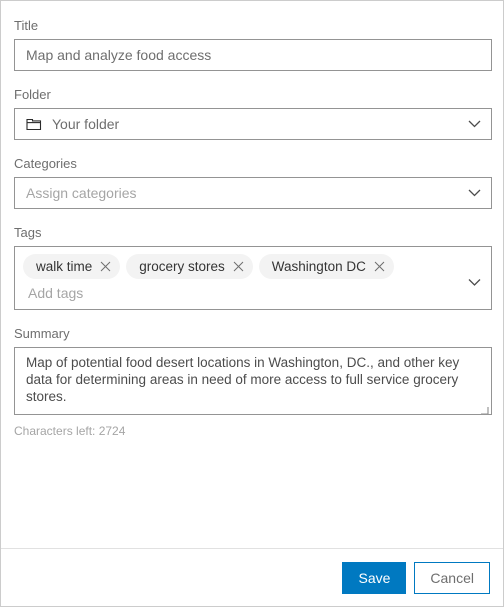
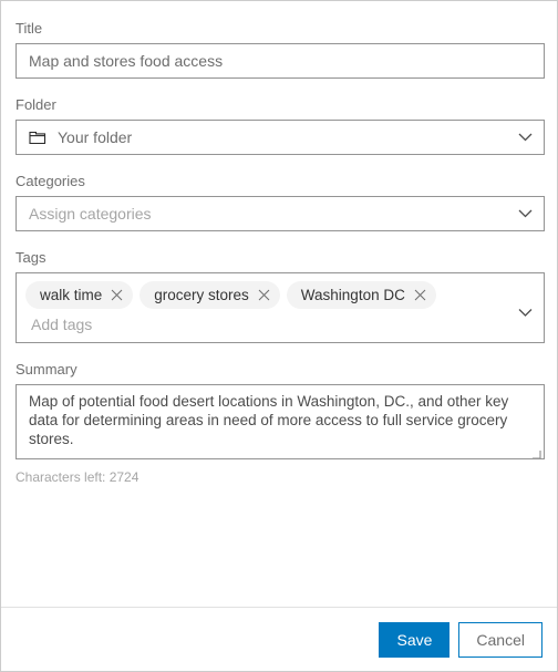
  Title
- Map and analyze food access
+ Map and stores food access
  Folder
  Your folder
  Categories
  Assign categories
  Tags
  walk time
  grocery stores
  Washington DC
  Add tags
  Summary
  Map of potential food desert locations in Washington, DC., and other key data for determining areas in need of more access to full service grocery stores.
  Characters left: 2724
  Save
  Cancel
